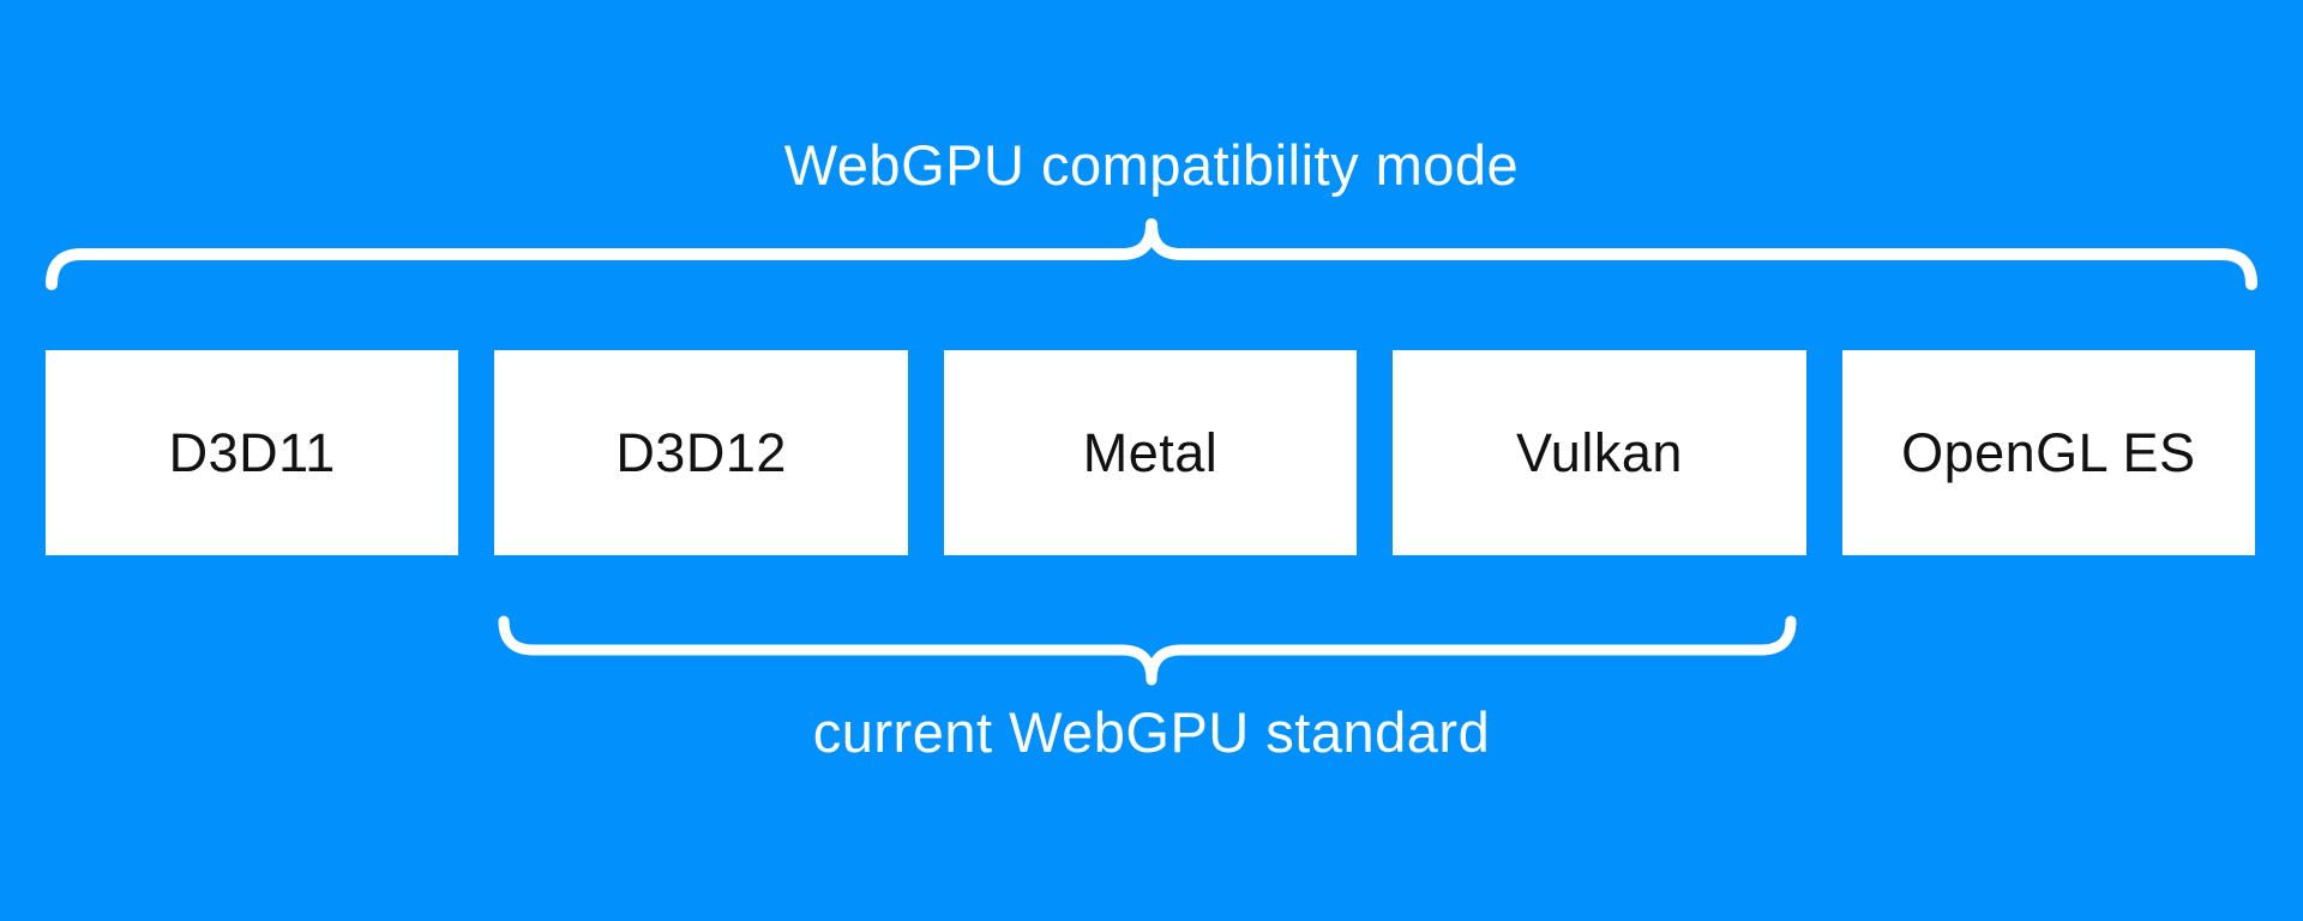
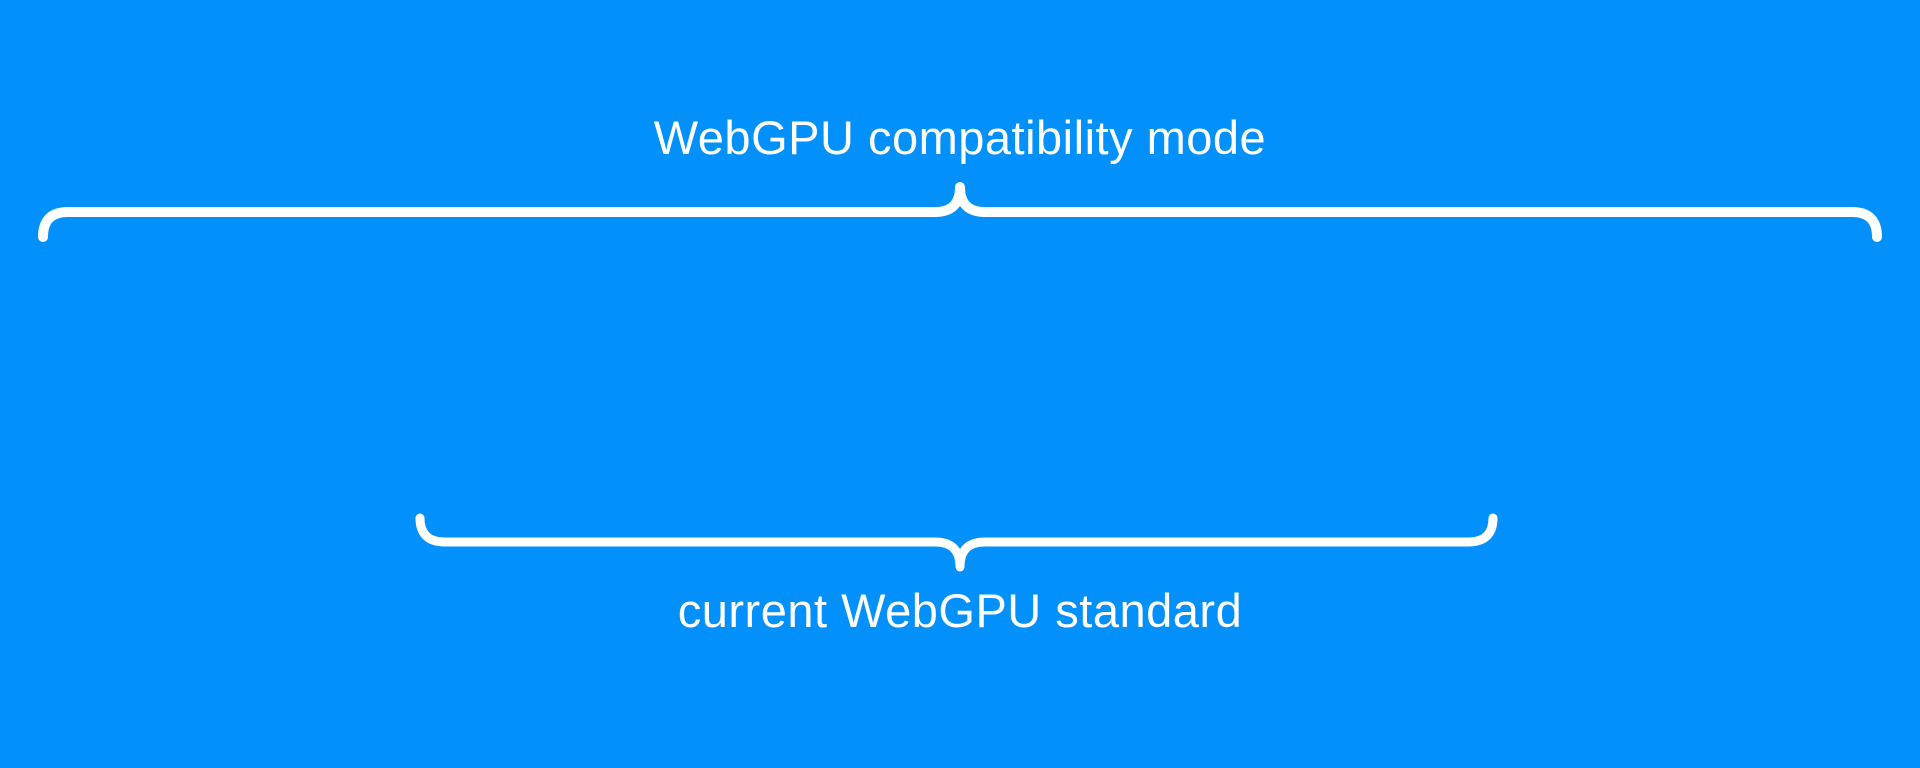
  WebGPU compatibility mode
- D3D11
- D3D12
- Metal
- Vulkan
- OpenGL ES
  current WebGPU standard
